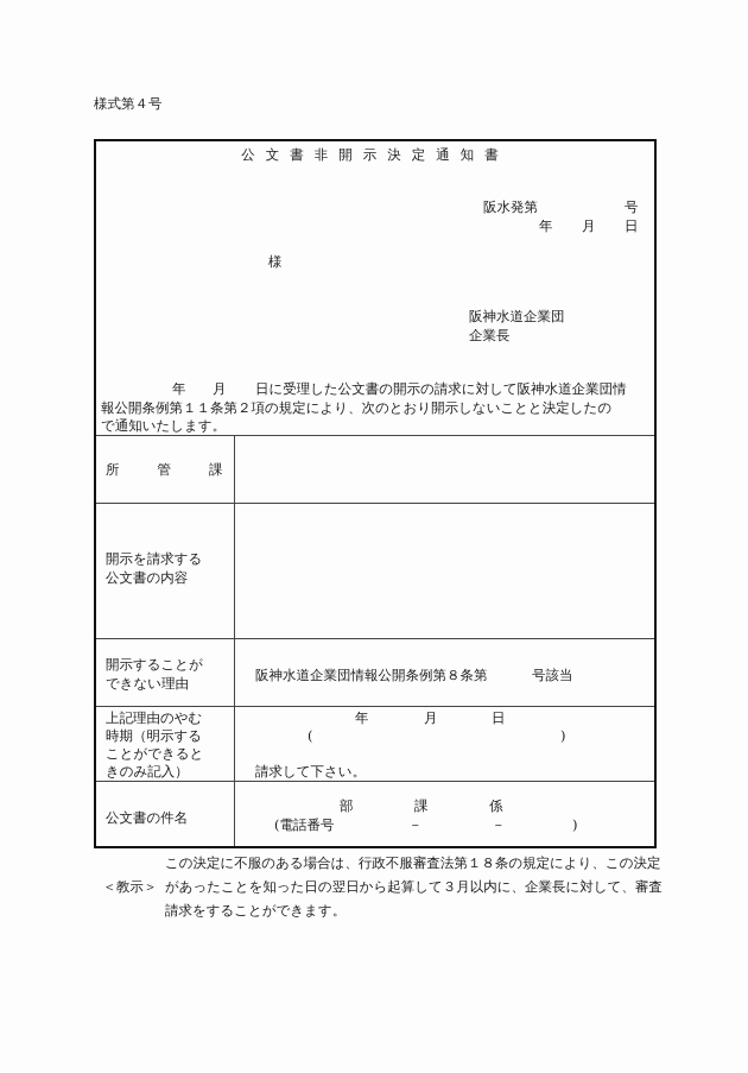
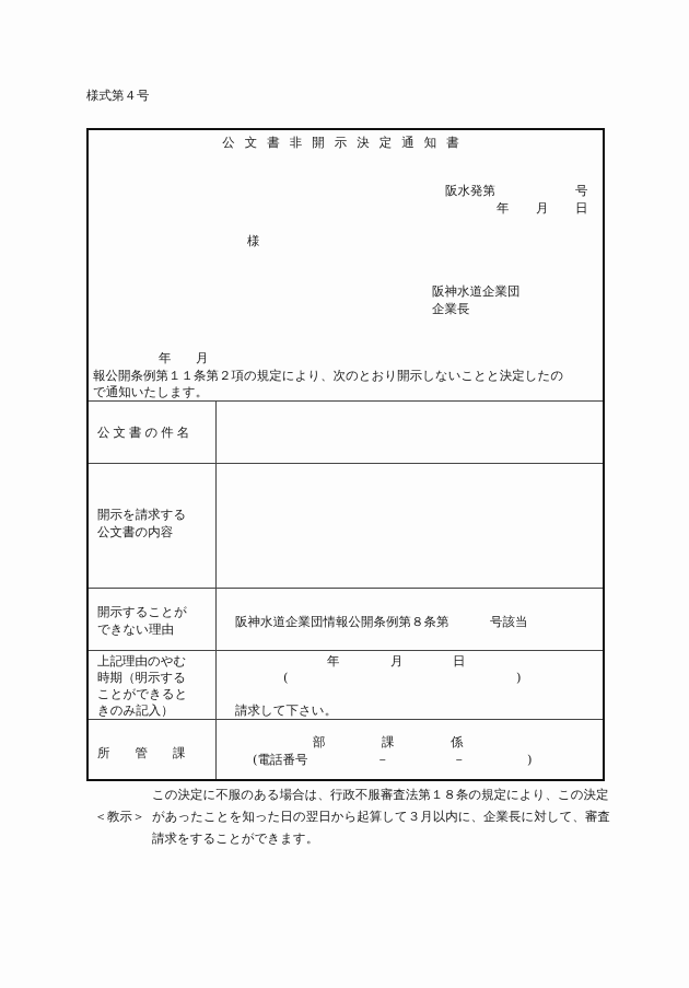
  様式第４号
  公文書非開示決定通知書
  阪水発第
  号
  年
  月
  日
  様
  阪神水道企業団
  企業長
  年
  月
- 日に受理した公文書の開示の請求に対して阪神水道企業団情
  報公開条例第１１条第２項の規定により、次のとおり開示しないことと決定したの
  で通知いたします。
- 所 管 課
+ 公文書の件名
  開示を請求する
  公文書の内容
  開示することが
  できない理由
  阪神水道企業団情報公開条例第８条第
  号該当
  上記理由のやむ
  時期（明示する
  ことができると
  きのみ記入）
  年
  月
  日
  (
  )
  請求して下さい。
- 公文書の件名
+ 所 管 課
  部
  課
  係
  (電話番号
  －
  －
  )
  ＜教示＞
  この決定に不服のある場合は、行政不服審査法第１８条の規定により、この決定があったことを知った日の翌日から起算して３月以内に、企業長に対して、審査請求をすることができます。
